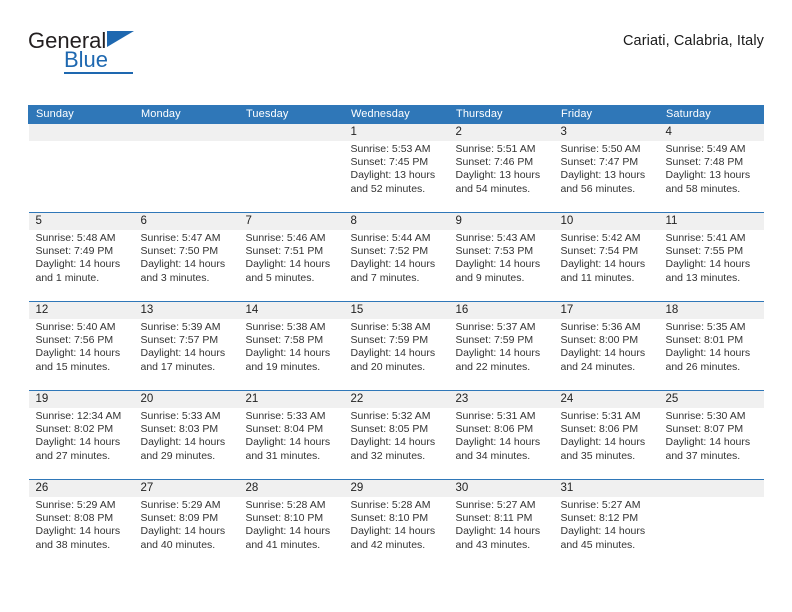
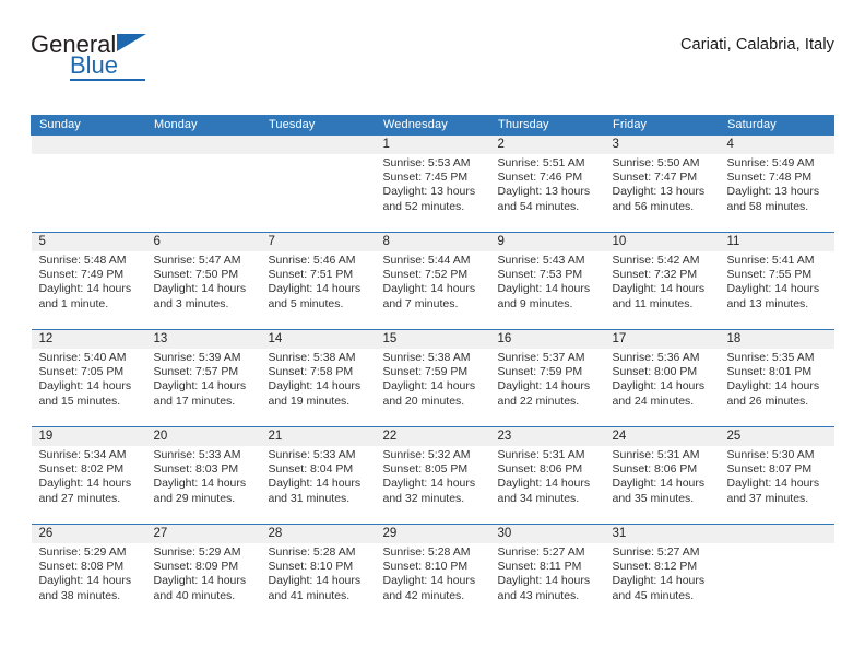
  General
  Blue
  Cariati, Calabria, Italy
  Sunday	Monday	Tuesday	Wednesday	Thursday	Friday	Saturday
  			1Sunrise: 5:53 AMSunset: 7:45 PMDaylight: 13 hoursand 52 minutes.	2Sunrise: 5:51 AMSunset: 7:46 PMDaylight: 13 hoursand 54 minutes.	3Sunrise: 5:50 AMSunset: 7:47 PMDaylight: 13 hoursand 56 minutes.	4Sunrise: 5:49 AMSunset: 7:48 PMDaylight: 13 hoursand 58 minutes.
- 5Sunrise: 5:48 AMSunset: 7:49 PMDaylight: 14 hoursand 1 minute.	6Sunrise: 5:47 AMSunset: 7:50 PMDaylight: 14 hoursand 3 minutes.	7Sunrise: 5:46 AMSunset: 7:51 PMDaylight: 14 hoursand 5 minutes.	8Sunrise: 5:44 AMSunset: 7:52 PMDaylight: 14 hoursand 7 minutes.	9Sunrise: 5:43 AMSunset: 7:53 PMDaylight: 14 hoursand 9 minutes.	10Sunrise: 5:42 AMSunset: 7:54 PMDaylight: 14 hoursand 11 minutes.	11Sunrise: 5:41 AMSunset: 7:55 PMDaylight: 14 hoursand 13 minutes.
+ 5Sunrise: 5:48 AMSunset: 7:49 PMDaylight: 14 hoursand 1 minute.	6Sunrise: 5:47 AMSunset: 7:50 PMDaylight: 14 hoursand 3 minutes.	7Sunrise: 5:46 AMSunset: 7:51 PMDaylight: 14 hoursand 5 minutes.	8Sunrise: 5:44 AMSunset: 7:52 PMDaylight: 14 hoursand 7 minutes.	9Sunrise: 5:43 AMSunset: 7:53 PMDaylight: 14 hoursand 9 minutes.	10Sunrise: 5:42 AMSunset: 7:32 PMDaylight: 14 hoursand 11 minutes.	11Sunrise: 5:41 AMSunset: 7:55 PMDaylight: 14 hoursand 13 minutes.
- 12Sunrise: 5:40 AMSunset: 7:56 PMDaylight: 14 hoursand 15 minutes.	13Sunrise: 5:39 AMSunset: 7:57 PMDaylight: 14 hoursand 17 minutes.	14Sunrise: 5:38 AMSunset: 7:58 PMDaylight: 14 hoursand 19 minutes.	15Sunrise: 5:38 AMSunset: 7:59 PMDaylight: 14 hoursand 20 minutes.	16Sunrise: 5:37 AMSunset: 7:59 PMDaylight: 14 hoursand 22 minutes.	17Sunrise: 5:36 AMSunset: 8:00 PMDaylight: 14 hoursand 24 minutes.	18Sunrise: 5:35 AMSunset: 8:01 PMDaylight: 14 hoursand 26 minutes.
+ 12Sunrise: 5:40 AMSunset: 7:05 PMDaylight: 14 hoursand 15 minutes.	13Sunrise: 5:39 AMSunset: 7:57 PMDaylight: 14 hoursand 17 minutes.	14Sunrise: 5:38 AMSunset: 7:58 PMDaylight: 14 hoursand 19 minutes.	15Sunrise: 5:38 AMSunset: 7:59 PMDaylight: 14 hoursand 20 minutes.	16Sunrise: 5:37 AMSunset: 7:59 PMDaylight: 14 hoursand 22 minutes.	17Sunrise: 5:36 AMSunset: 8:00 PMDaylight: 14 hoursand 24 minutes.	18Sunrise: 5:35 AMSunset: 8:01 PMDaylight: 14 hoursand 26 minutes.
- 19Sunrise: 12:34 AMSunset: 8:02 PMDaylight: 14 hoursand 27 minutes.	20Sunrise: 5:33 AMSunset: 8:03 PMDaylight: 14 hoursand 29 minutes.	21Sunrise: 5:33 AMSunset: 8:04 PMDaylight: 14 hoursand 31 minutes.	22Sunrise: 5:32 AMSunset: 8:05 PMDaylight: 14 hoursand 32 minutes.	23Sunrise: 5:31 AMSunset: 8:06 PMDaylight: 14 hoursand 34 minutes.	24Sunrise: 5:31 AMSunset: 8:06 PMDaylight: 14 hoursand 35 minutes.	25Sunrise: 5:30 AMSunset: 8:07 PMDaylight: 14 hoursand 37 minutes.
+ 19Sunrise: 5:34 AMSunset: 8:02 PMDaylight: 14 hoursand 27 minutes.	20Sunrise: 5:33 AMSunset: 8:03 PMDaylight: 14 hoursand 29 minutes.	21Sunrise: 5:33 AMSunset: 8:04 PMDaylight: 14 hoursand 31 minutes.	22Sunrise: 5:32 AMSunset: 8:05 PMDaylight: 14 hoursand 32 minutes.	23Sunrise: 5:31 AMSunset: 8:06 PMDaylight: 14 hoursand 34 minutes.	24Sunrise: 5:31 AMSunset: 8:06 PMDaylight: 14 hoursand 35 minutes.	25Sunrise: 5:30 AMSunset: 8:07 PMDaylight: 14 hoursand 37 minutes.
  26Sunrise: 5:29 AMSunset: 8:08 PMDaylight: 14 hoursand 38 minutes.	27Sunrise: 5:29 AMSunset: 8:09 PMDaylight: 14 hoursand 40 minutes.	28Sunrise: 5:28 AMSunset: 8:10 PMDaylight: 14 hoursand 41 minutes.	29Sunrise: 5:28 AMSunset: 8:10 PMDaylight: 14 hoursand 42 minutes.	30Sunrise: 5:27 AMSunset: 8:11 PMDaylight: 14 hoursand 43 minutes.	31Sunrise: 5:27 AMSunset: 8:12 PMDaylight: 14 hoursand 45 minutes.
